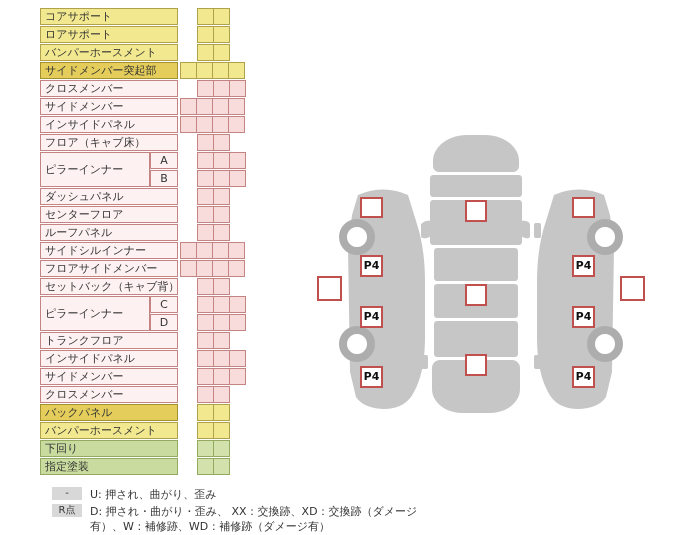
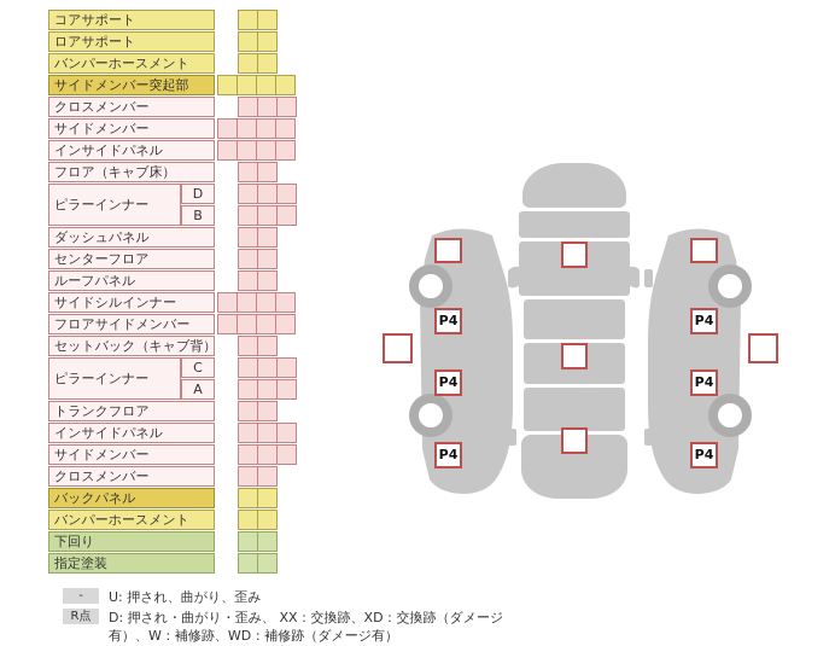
  コアサポート
  ロアサポート
  バンパーホースメント
  サイドメンバー突起部
  クロスメンバー
  サイドメンバー
  インサイドパネル
  フロア（キャブ床）
  ピラーインナー
- A
+ D
  B
  ダッシュパネル
  センターフロア
  ルーフパネル
  サイドシルインナー
  フロアサイドメンバー
  セットバック（キャブ背）
  ピラーインナー
  C
- D
+ A
  トランクフロア
  インサイドパネル
  サイドメンバー
  クロスメンバー
  バックパネル
  バンパーホースメント
  下回り
  指定塗装
  P4
  P4
  P4
  P4
  P4
  P4
  - U: 押され、曲がり、歪み
  R点 D: 押され・曲がり・歪み、 XX：交換跡、XD：交換跡（ダメージ有）、W：補修跡、WD：補修跡（ダメージ有）
